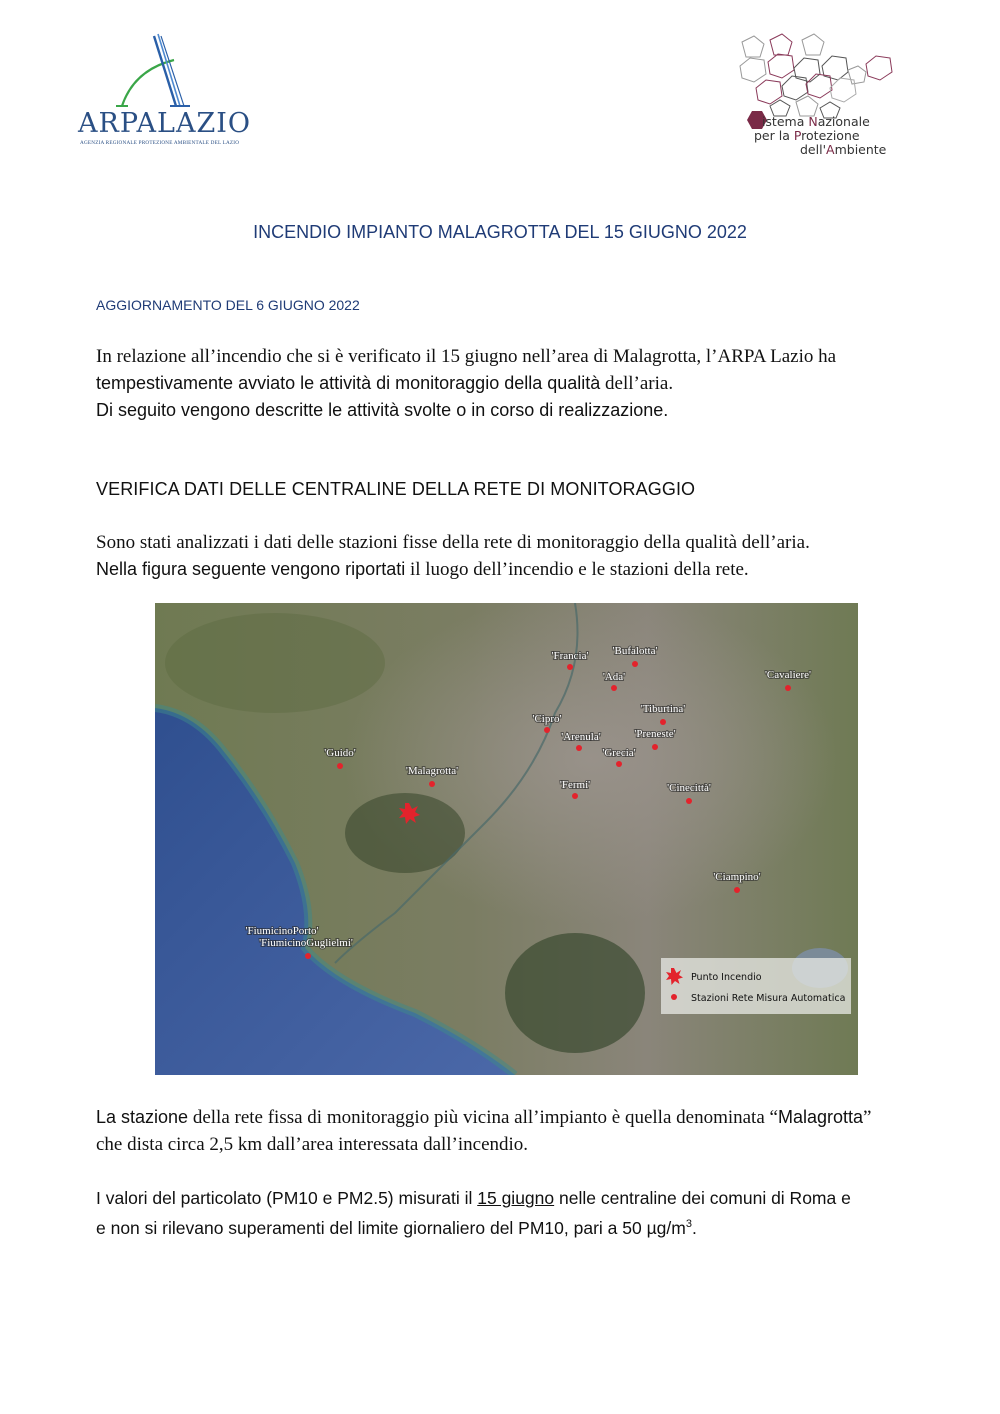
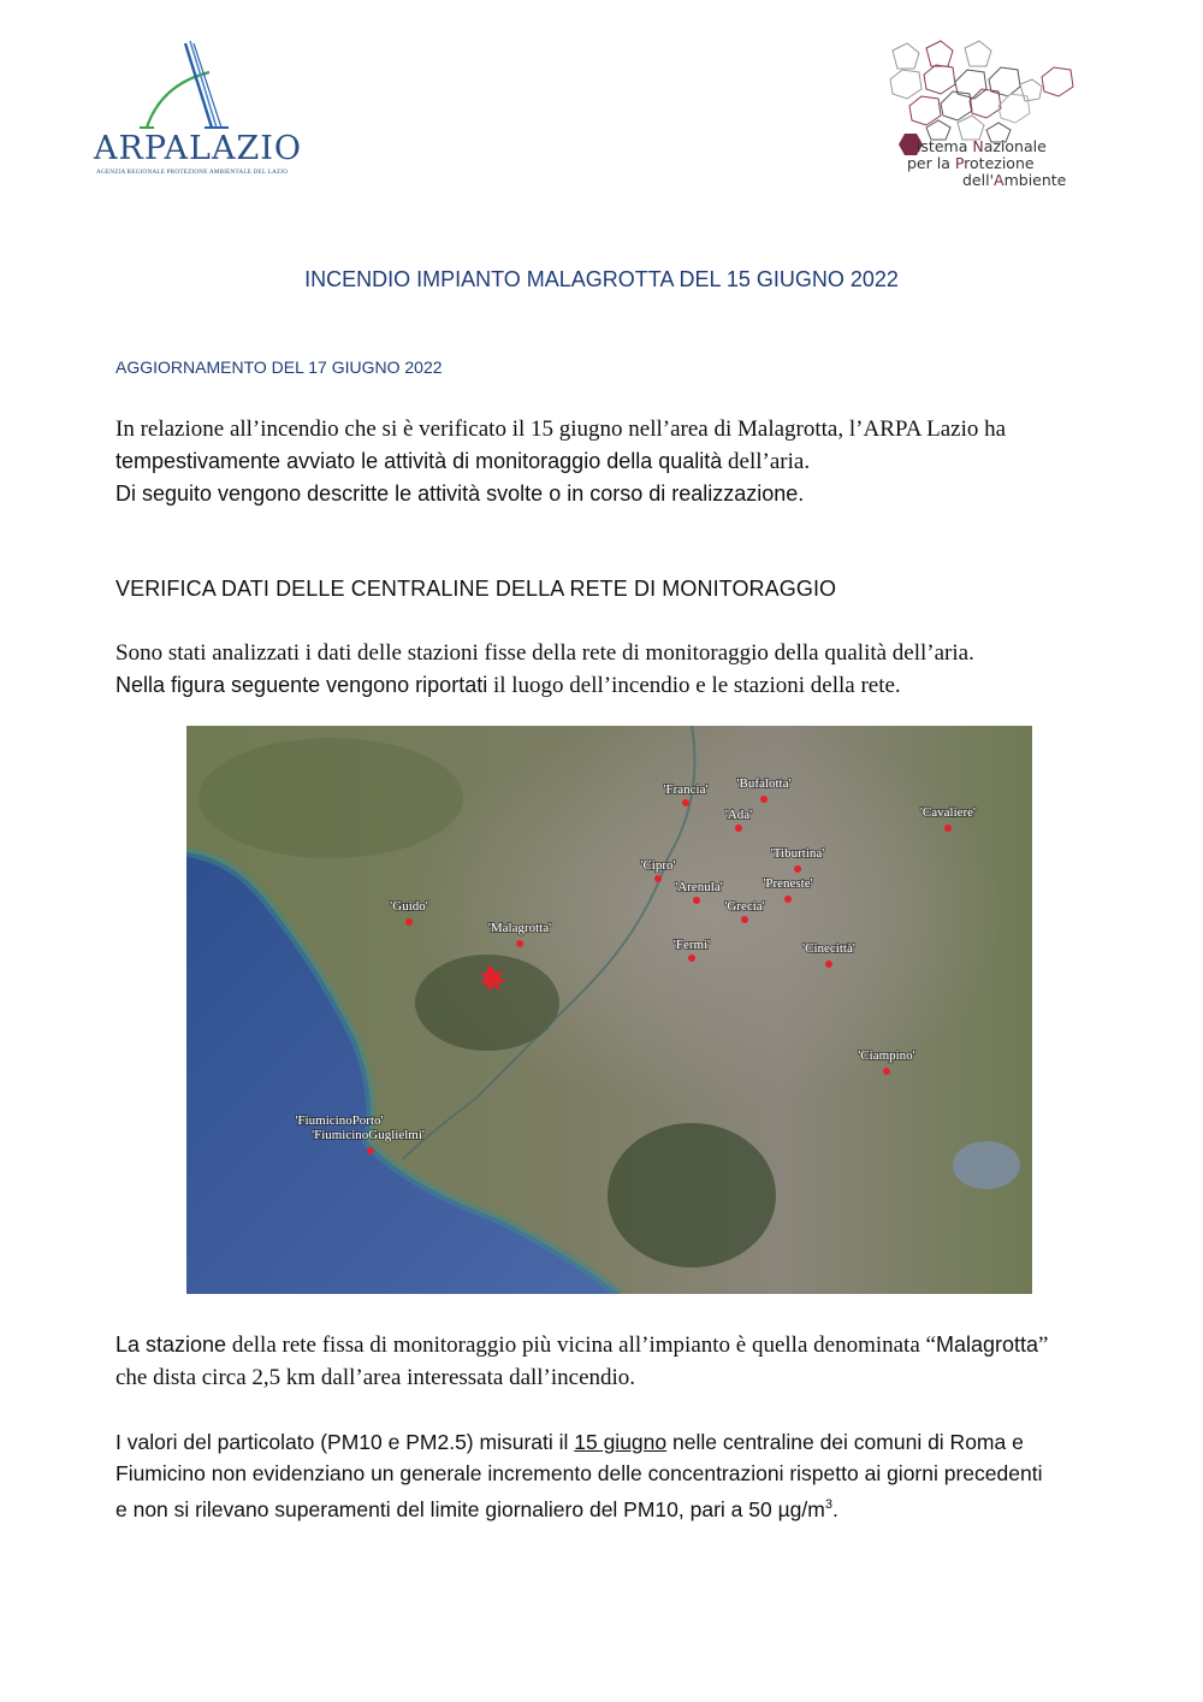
  ARPALAZIO
  Sistema Nazionale
  per la Protezione
  dell'Ambiente
  INCENDIO IMPIANTO MALAGROTTA DEL 15 GIUGNO 2022
- AGGIORNAMENTO DEL 6 GIUGNO 2022
+ AGGIORNAMENTO DEL 17 GIUGNO 2022
  In relazione all’incendio che si è verificato il 15 giugno nell’area di Malagrotta, l’ARPA Lazio ha
  tempestivamente avviato le attività di monitoraggio della qualità dell’aria.
  Di seguito vengono descritte le attività svolte o in corso di realizzazione.
  VERIFICA DATI DELLE CENTRALINE DELLA RETE DI MONITORAGGIO
  Sono stati analizzati i dati delle stazioni fisse della rete di monitoraggio della qualità dell’aria.
  Nella figura seguente vengono riportati il luogo dell’incendio e le stazioni della rete.
  'Francia'
  'Bufalotta'
  'Ada'
  'Cavaliere'
  'Tiburtina'
  'Cipro'
  'Arenula'
  'Preneste'
  'Grecia'
  'Fermi'
  'Cinecittà'
  'Ciampino'
  'Guido'
  'Malagrotta'
  'FiumicinoPorto'
  'FiumicinoGuglielmi'
- Punto Incendio
- Stazioni Rete Misura Automatica
  La stazione della rete fissa di monitoraggio più vicina all’impianto è quella denominata “Malagrotta”
  che dista circa 2,5 km dall’area interessata dall’incendio.
  I valori del particolato (PM10 e PM2.5) misurati il 15 giugno nelle centraline dei comuni di Roma e
+ Fiumicino non evidenziano un generale incremento delle concentrazioni rispetto ai giorni precedenti
  e non si rilevano superamenti del limite giornaliero del PM10, pari a 50 µg/m3.
